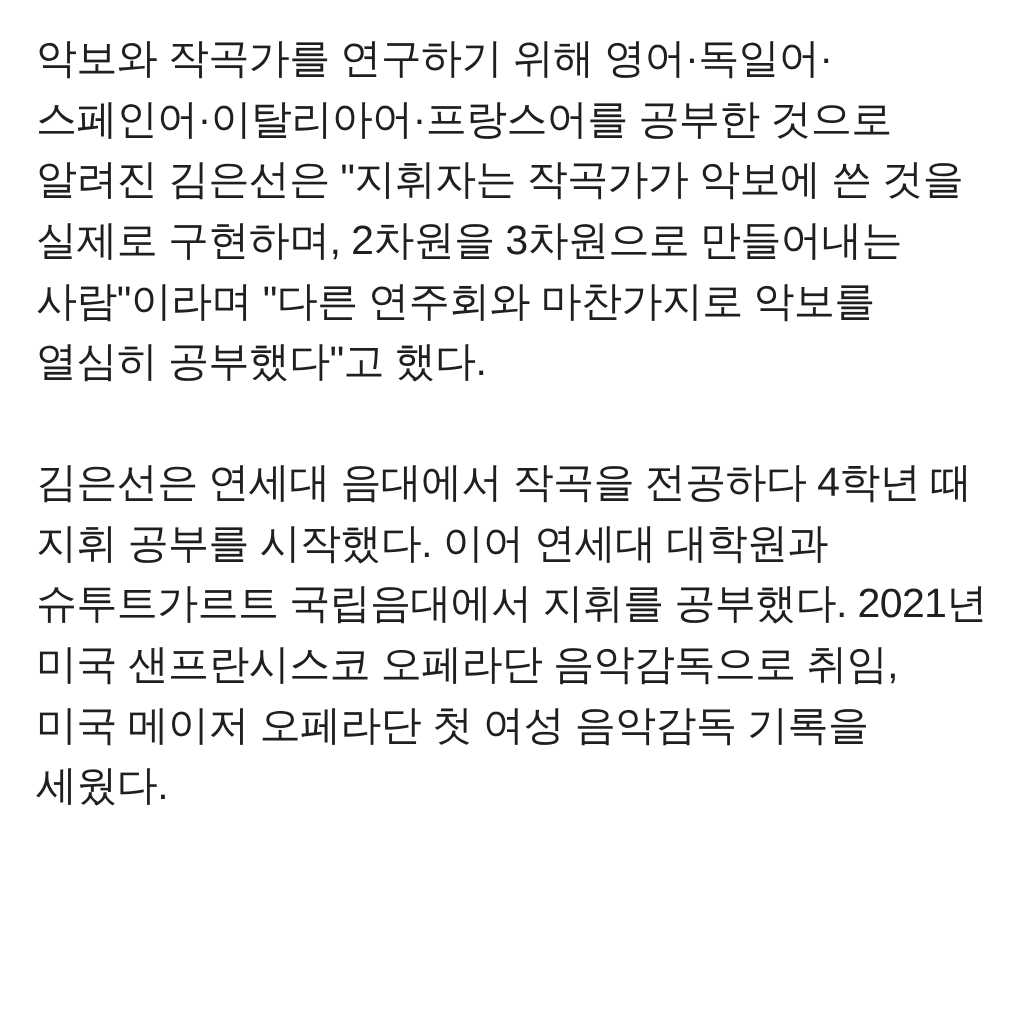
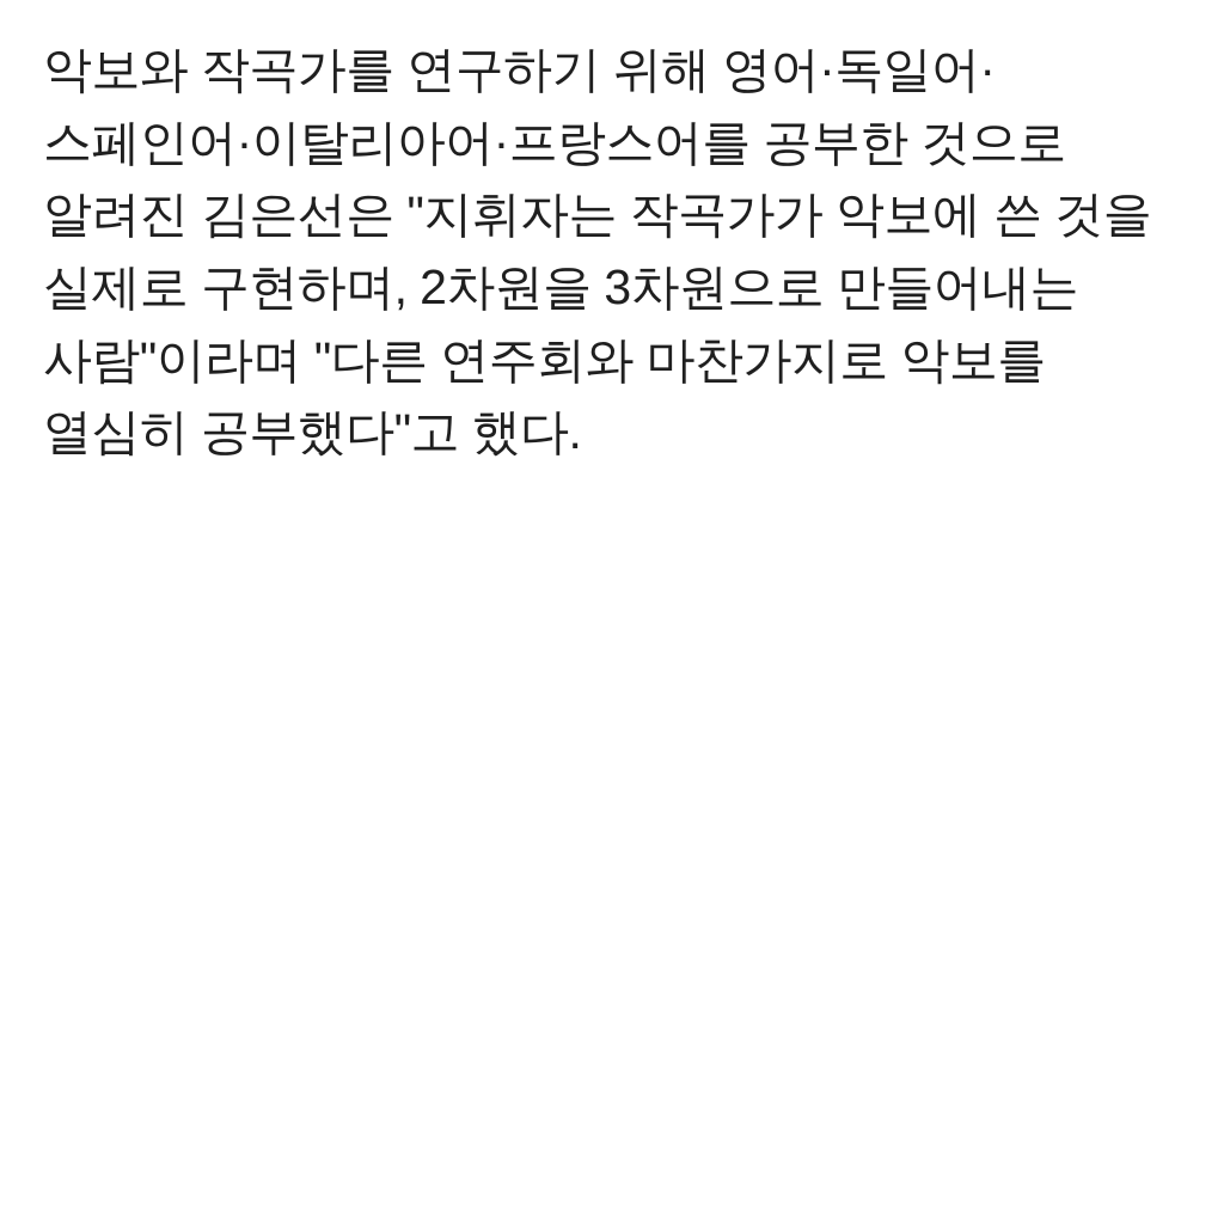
  악보와 작곡가를 연구하기 위해 영어·독일어·스페인어·이탈리아어·프랑스어를 공부한 것으로 알려진 김은선은 "지휘자는 작곡가가 악보에 쓴 것을 실제로 구현하며, 2차원을 3차원으로 만들어내는 사람"이라며 "다른 연주회와 마찬가지로 악보를 열심히 공부했다"고 했다.
- 김은선은 연세대 음대에서 작곡을 전공하다 4학년 때 지휘 공부를 시작했다. 이어 연세대 대학원과 슈투트가르트 국립음대에서 지휘를 공부했다. 2021년 미국 샌프란시스코 오페라단 음악감독으로 취임, 미국 메이저 오페라단 첫 여성 음악감독 기록을 세웠다.
